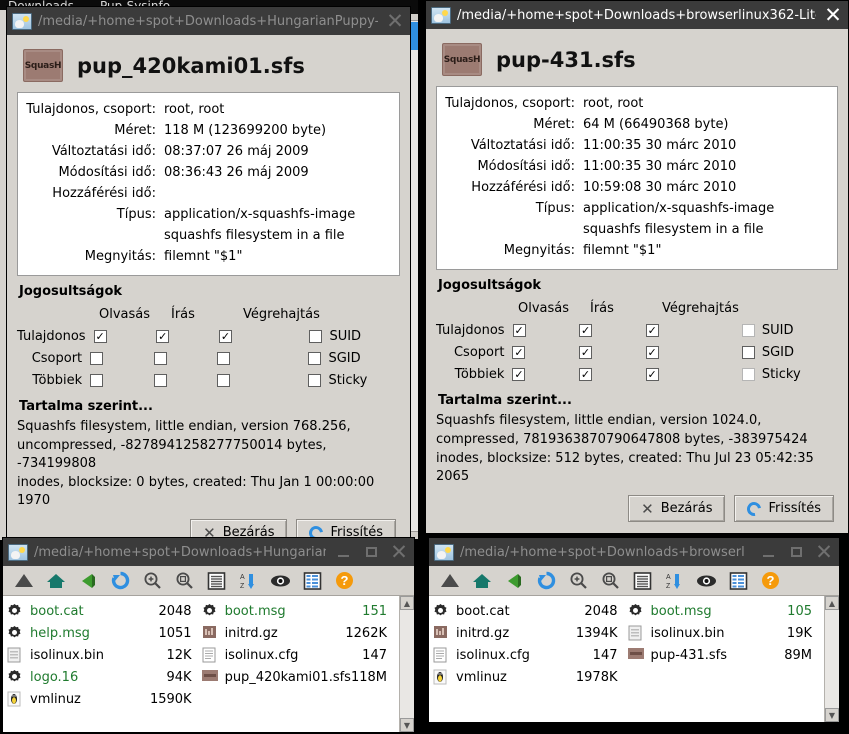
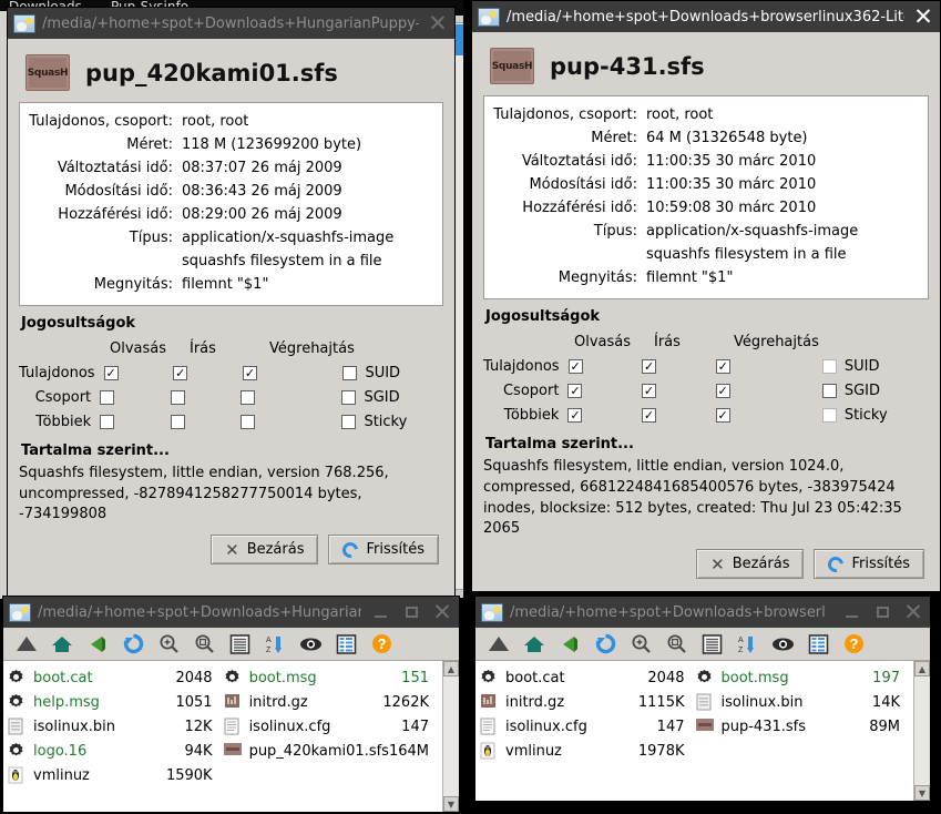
  /media/+home+spot+Downloads+HungarianPuppy-
  ✕
  SquasH
  pup_420kami01.sfs
  Tulajdonos, csoport:
  root, root
  Méret:
  118 M (123699200 byte)
  Változtatási idő:
  08:37:07 26 máj 2009
  Módosítási idő:
  08:36:43 26 máj 2009
  Hozzáférési idő:
+ 08:29:00 26 máj 2009
  Típus:
  application/x-squashfs-image
  squashfs filesystem in a file
  Megnyitás:
  filemnt "$1"
  Jogosultságok
  Olvasás
  Írás
  Végrehajtás
  Tulajdonos
  ✓
  ✓
  ✓
  ✓
  SUID
  Csoport
  ✓
  ✓
  ✓
  ✓
  SGID
  Többiek
  ✓
  ✓
  ✓
  ✓
  Sticky
  Tartalma szerint...
  Squashfs filesystem, little endian, version 768.256,
  uncompressed, -8278941258277750014 bytes, -734199808
- inodes, blocksize: 0 bytes, created: Thu Jan 1 00:00:00 1970
  ✕
  Bezárás
  Frissítés
  /media/+home+spot+Downloads+browserlinux362-Lit
  ✕
  SquasH
  pup-431.sfs
  Tulajdonos, csoport:
  root, root
  Méret:
- 64 M (66490368 byte)
+ 64 M (31326548 byte)
  Változtatási idő:
  11:00:35 30 márc 2010
  Módosítási idő:
  11:00:35 30 márc 2010
  Hozzáférési idő:
  10:59:08 30 márc 2010
  Típus:
  application/x-squashfs-image
  squashfs filesystem in a file
  Megnyitás:
  filemnt "$1"
  Jogosultságok
  Olvasás
  Írás
  Végrehajtás
  Tulajdonos
  ✓
  ✓
  ✓
  ✓
  SUID
  Csoport
  ✓
  ✓
  ✓
  ✓
  SGID
  Többiek
  ✓
  ✓
  ✓
  ✓
  Sticky
  Tartalma szerint...
  Squashfs filesystem, little endian, version 1024.0,
- compressed, 7819363870790647808 bytes, -383975424
+ compressed, 6681224841685400576 bytes, -383975424
  inodes, blocksize: 512 bytes, created: Thu Jul 23 05:42:35 2065
  ✕
  Bezárás
  Frissítés
  /media/+home+spot+Downloads+Hungaria
  ✕
  ?
  boot.cat
  2048
  help.msg
  1051
  isolinux.bin
  12K
  logo.16
  94K
  vmlinuz
  1590K
  boot.msg
  151
  initrd.gz
  1262K
  isolinux.cfg
  147
  pup_420kami01.sfs
- 118M
+ 164M
  ▲
  ▼
  /media/+home+spot+Downloads+browserl
  ✕
  ?
  boot.cat
  2048
  initrd.gz
- 1394K
+ 1115K
  isolinux.cfg
  147
  vmlinuz
  1978K
  boot.msg
- 105
+ 197
  isolinux.bin
- 19K
+ 14K
  pup-431.sfs
  89M
  ▲
  ▼
